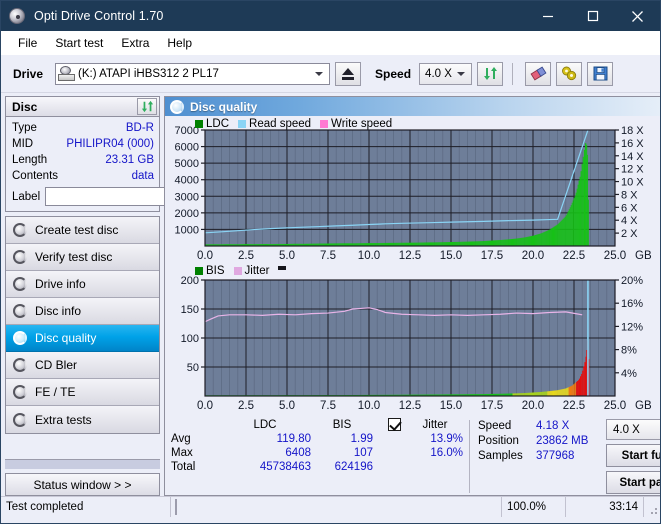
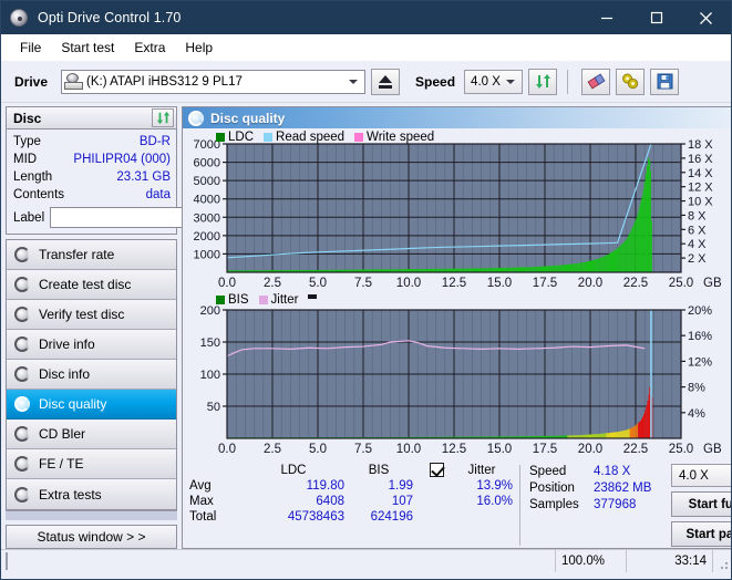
  Opti Drive Control 1.70
  File
  Start test
  Extra
  Help
  Drive
- (K:) ATAPI iHBS312 2 PL17
+ (K:) ATAPI iHBS312 9 PL17
  Speed
  4.0 X
  Disc
  Type
  BD-R
  MID
  PHILIPR04 (000)
  Length
  23.31 GB
  Contents
  data
  Label
+ Transfer rate
  Create test disc
  Verify test disc
  Drive info
  Disc info
  Disc quality
  CD Bler
  FE / TE
  Extra tests
  Status window > >
  Disc quality
  LDC
  Read speed
  Write speed
  1000
  2000
  3000
  4000
  5000
  6000
  7000
  2 X
  4 X
  6 X
  8 X
  10 X
  12 X
  14 X
  16 X
  18 X
  0.0
  2.5
  5.0
  7.5
  10.0
  12.5
  15.0
  17.5
  20.0
  22.5
  25.0
  GB
  BIS
  Jitter
  50
  100
  150
  200
  4%
  8%
  12%
  16%
  20%
  0.0
  2.5
  5.0
  7.5
  10.0
  12.5
  15.0
  17.5
  20.0
  22.5
  25.0
  GB
  LDC
  BIS
  Jitter
  Avg
  119.80
  1.99
  13.9%
  Max
  6408
  107
  16.0%
  Total
  45738463
  624196
  Speed
  4.18 X
  Position
  23862 MB
  Samples
  377968
  4.0 X
  Start fu
  Start pa
- Test completed
  100.0%
  33:14
